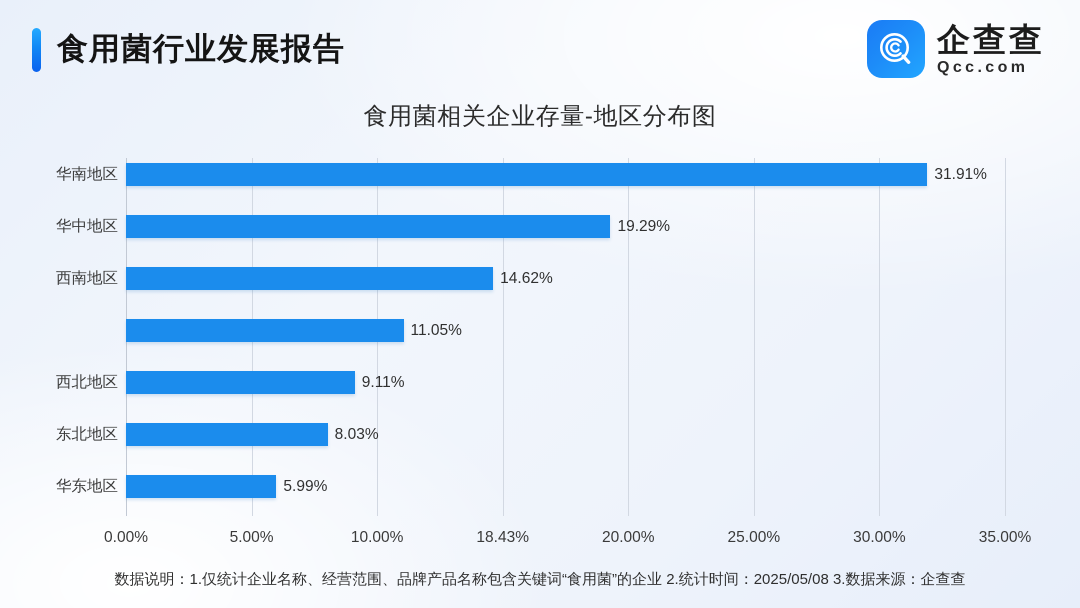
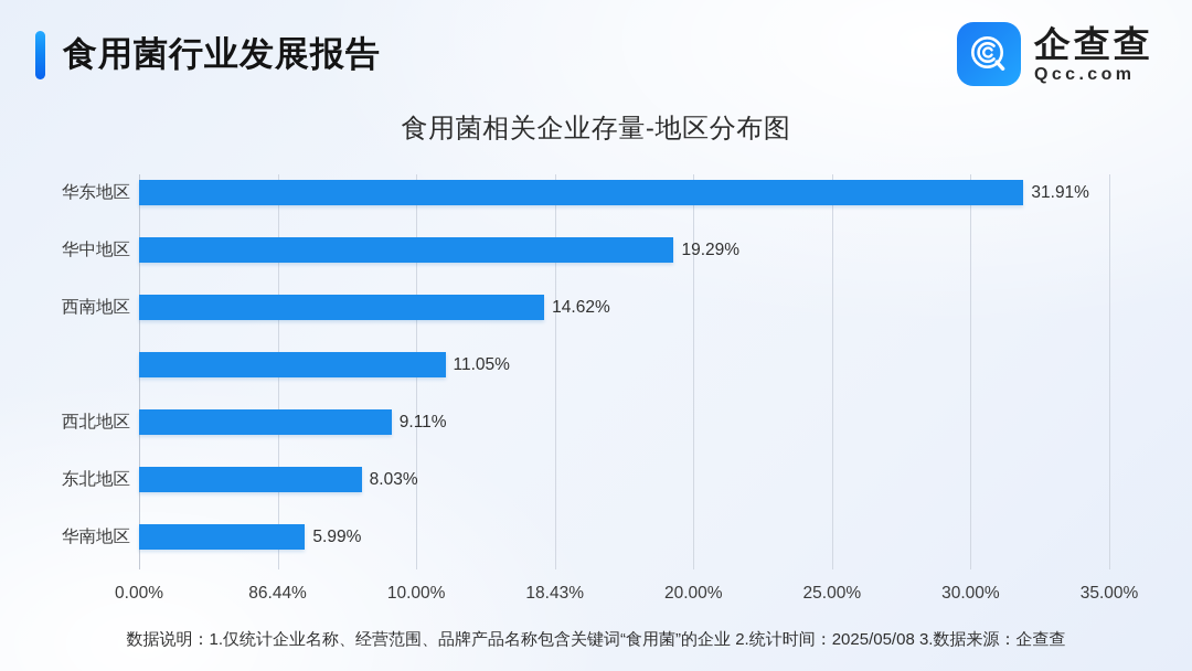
  食用菌行业发展报告
  企查查
  Qcc.com
  食用菌相关企业存量-地区分布图
- 华南地区
+ 华东地区
  华中地区
  西南地区
  西北地区
  东北地区
- 华东地区
+ 华南地区
  31.91%
  19.29%
  14.62%
  11.05%
  9.11%
  8.03%
  5.99%
  0.00%
- 5.00%
+ 86.44%
  10.00%
  18.43%
  20.00%
  25.00%
  30.00%
  35.00%
  数据说明：1.仅统计企业名称、经营范围、品牌产品名称包含关键词“食用菌”的企业 2.统计时间：2025/05/08 3.数据来源：企查查
